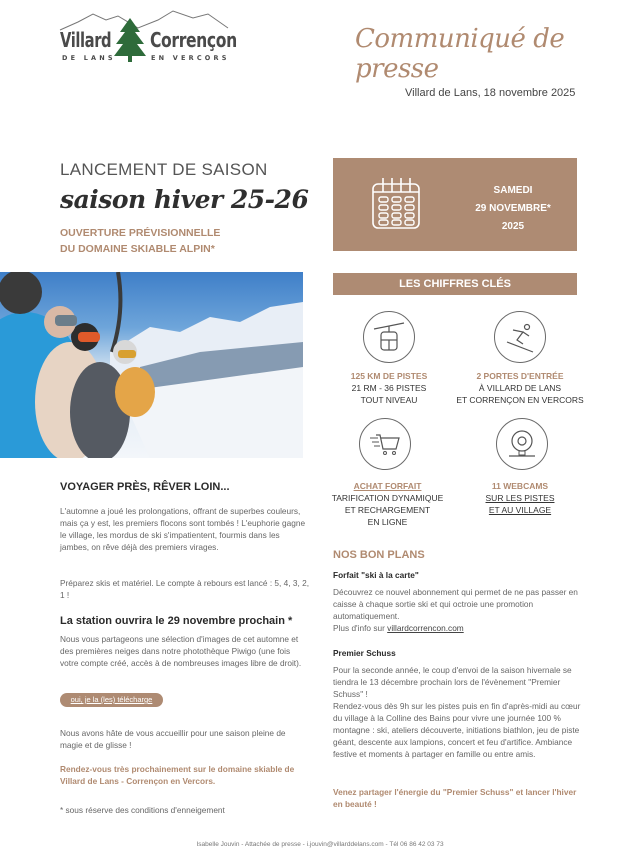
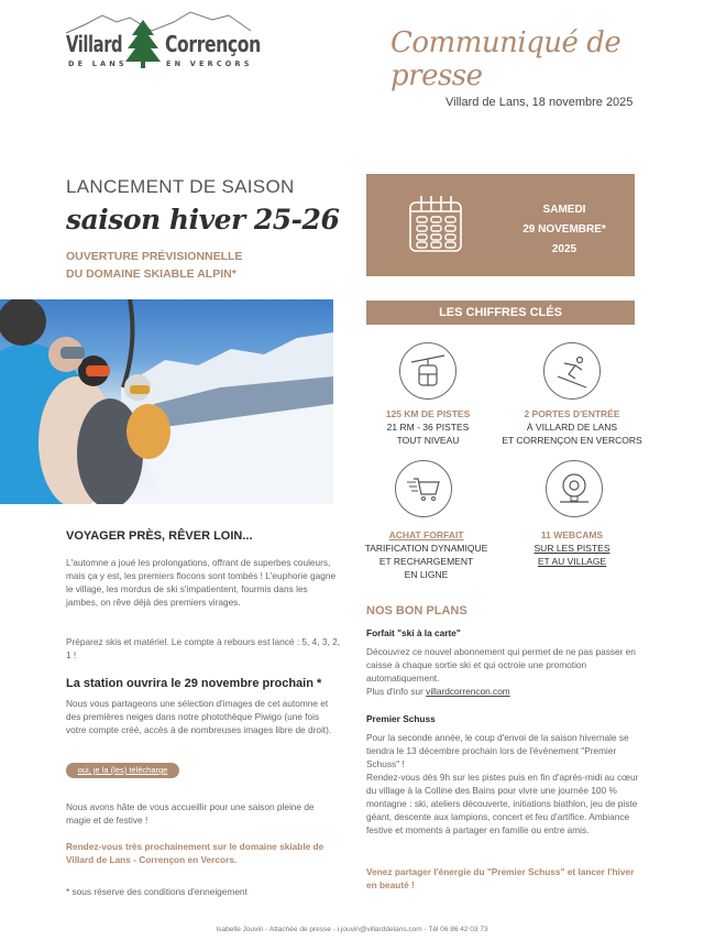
  Villard
  Corrençon
  DE LANS
  EN VERCORS
  Communiqué de presse
  Villard de Lans, 18 novembre 2025
  LANCEMENT DE SAISON
  saison hiver 25-26
  OUVERTURE PRÉVISIONNELLE
  DU DOMAINE SKIABLE ALPIN*
  SAMEDI
  29 NOVEMBRE*
  2025
  LES CHIFFRES CLÉS
  125 KM DE PISTES
  21 RM - 36 PISTES
  TOUT NIVEAU
  2 PORTES D'ENTRÉE
  À VILLARD DE LANS
  ET CORRENÇON EN VERCORS
  ACHAT FORFAIT
  TARIFICATION DYNAMIQUE
  ET RECHARGEMENT
  EN LIGNE
  11 WEBCAMS
  SUR LES PISTES
  ET AU VILLAGE
  VOYAGER PRÈS, RÊVER LOIN...
  L'automne a joué les prolongations, offrant de superbes couleurs, mais ça y est, les premiers flocons sont tombés ! L'euphorie gagne le village, les mordus de ski s'impatientent, fourmis dans les jambes, on rêve déjà des premiers virages.
  Préparez skis et matériel. Le compte à rebours est lancé : 5, 4, 3, 2, 1 !
  La station ouvrira le 29 novembre prochain *
  Nous vous partageons une sélection d'images de cet automne et des premières neiges dans notre photothèque Piwigo (une fois votre compte créé, accès à de nombreuses images libre de droit).
  oui, je la (les) télécharge
- Nous avons hâte de vous accueillir pour une saison pleine de magie et de glisse !
+ Nous avons hâte de vous accueillir pour une saison pleine de magie et de festive !
  Rendez-vous très prochainement sur le domaine skiable de Villard de Lans - Corrençon en Vercors.
  * sous réserve des conditions d'enneigement
  NOS BON PLANS
  Forfait "ski à la carte"
  Découvrez ce nouvel abonnement qui permet de ne pas passer en caisse à chaque sortie ski et qui octroie une promotion automatiquement.
  Plus d'info sur villardcorrencon.com
  Premier Schuss
  Pour la seconde année, le coup d'envoi de la saison hivernale se tiendra le 13 décembre prochain lors de l'évènement "Premier Schuss" !
  Rendez-vous dès 9h sur les pistes puis en fin d'après-midi au cœur du village à la Colline des Bains pour vivre une journée 100 % montagne : ski, ateliers découverte, initiations biathlon, jeu de piste géant, descente aux lampions, concert et feu d'artifice. Ambiance festive et moments à partager en famille ou entre amis.
  Venez partager l'énergie du "Premier Schuss" et lancer l'hiver en beauté !
